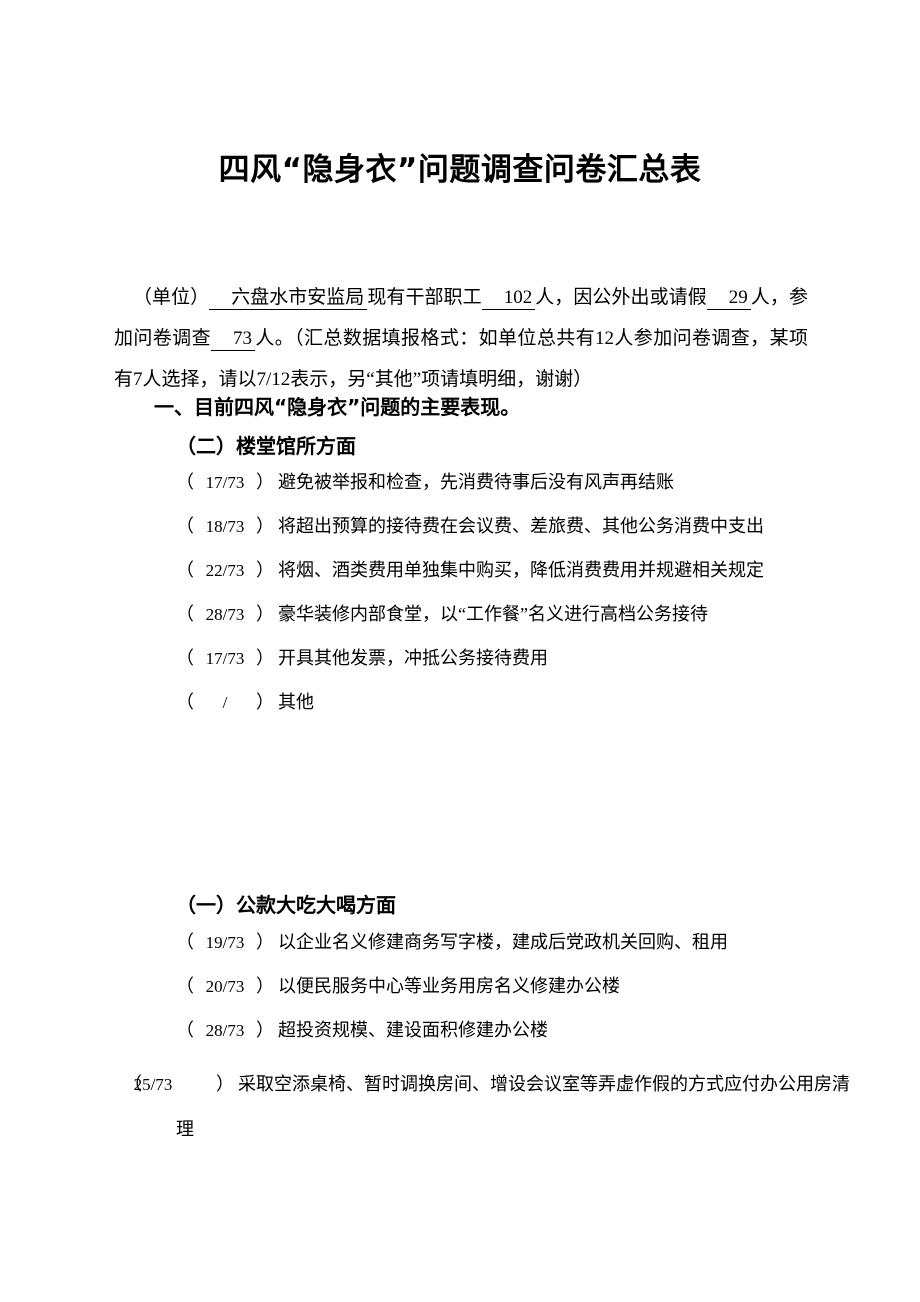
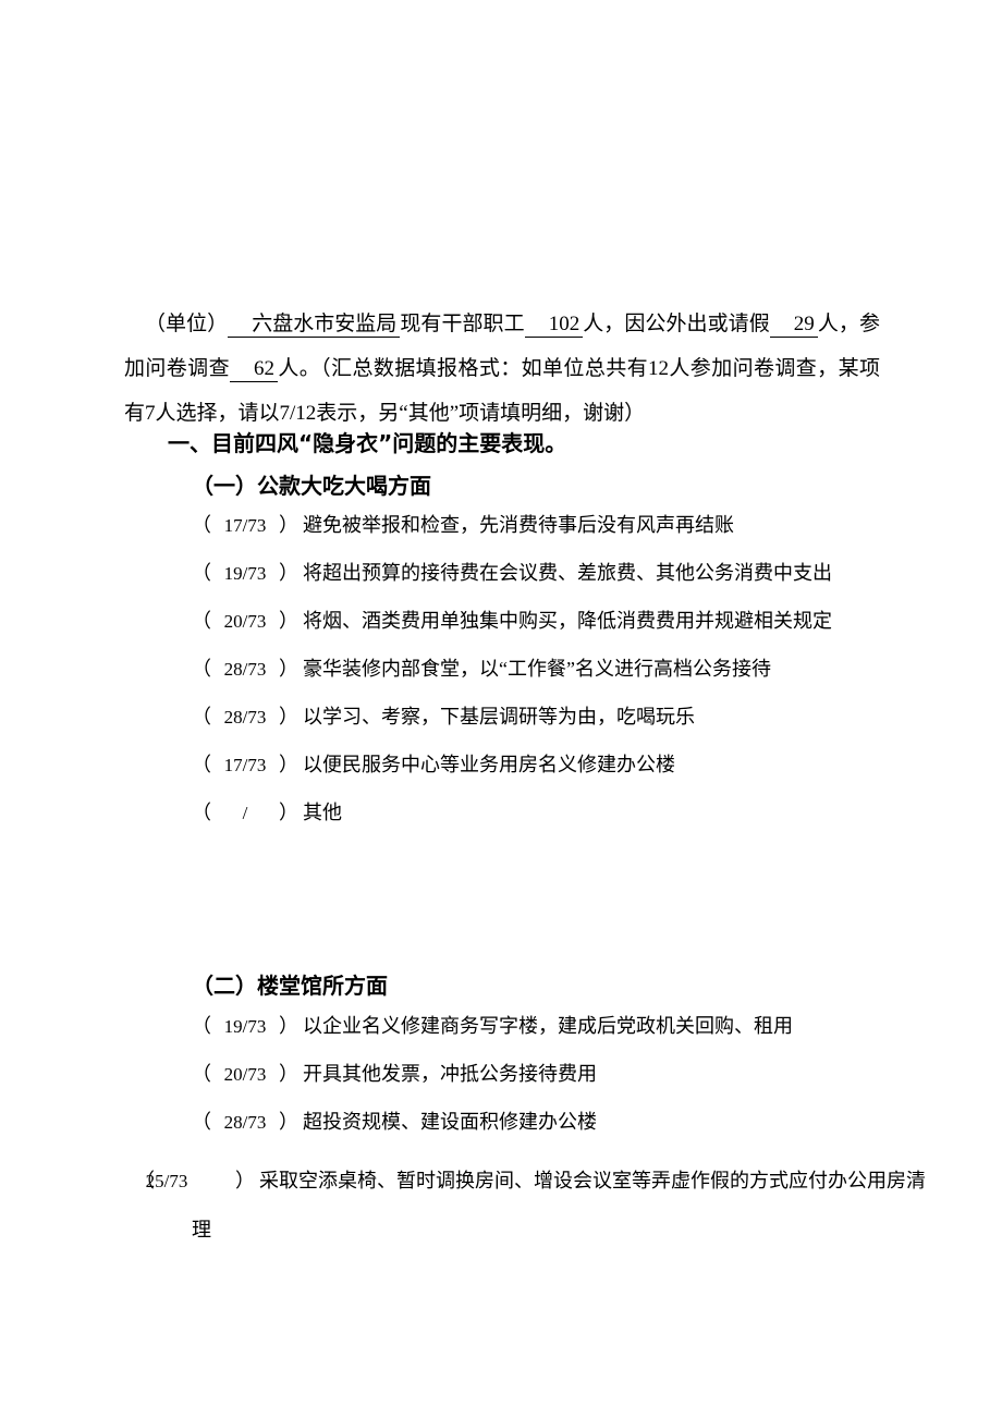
- 四风“隐身衣”问题调查问卷汇总表
- （单位） 六盘水市安监局 现有干部职工 102 人，因公外出或请假 29 人，参加问卷调查 73 人。（汇总数据填报格式：如单位总共有12人参加问卷调查，某项有7人选择，请以7/12表示，另“其他”项请填明细，谢谢）
+ （单位） 六盘水市安监局 现有干部职工 102 人，因公外出或请假 29 人，参加问卷调查 62 人。（汇总数据填报格式：如单位总共有12人参加问卷调查，某项有7人选择，请以7/12表示，另“其他”项请填明细，谢谢）
  一、目前四风“隐身衣”问题的主要表现。
- （二）楼堂馆所方面
+ （一）公款大吃大喝方面
  （ 17/73 ） 避免被举报和检查，先消费待事后没有风声再结账
- （ 18/73 ） 将超出预算的接待费在会议费、差旅费、其他公务消费中支出
+ （ 19/73 ） 将超出预算的接待费在会议费、差旅费、其他公务消费中支出
- （ 22/73 ） 将烟、酒类费用单独集中购买，降低消费费用并规避相关规定
+ （ 20/73 ） 将烟、酒类费用单独集中购买，降低消费费用并规避相关规定
  （ 28/73 ） 豪华装修内部食堂，以“工作餐”名义进行高档公务接待
+ （ 28/73 ） 以学习、考察，下基层调研等为由，吃喝玩乐
- （ 17/73 ） 开具其他发票，冲抵公务接待费用
+ （ 17/73 ） 以便民服务中心等业务用房名义修建办公楼
  （ / ） 其他
- （一）公款大吃大喝方面
+ （二）楼堂馆所方面
  （ 19/73 ） 以企业名义修建商务写字楼，建成后党政机关回购、租用
- （ 20/73 ） 以便民服务中心等业务用房名义修建办公楼
+ （ 20/73 ） 开具其他发票，冲抵公务接待费用
  （ 28/73 ） 超投资规模、建设面积修建办公楼
  （25/73 ） 采取空添桌椅、暂时调换房间、增设会议室等弄虚作假的方式应付办公用房清理
